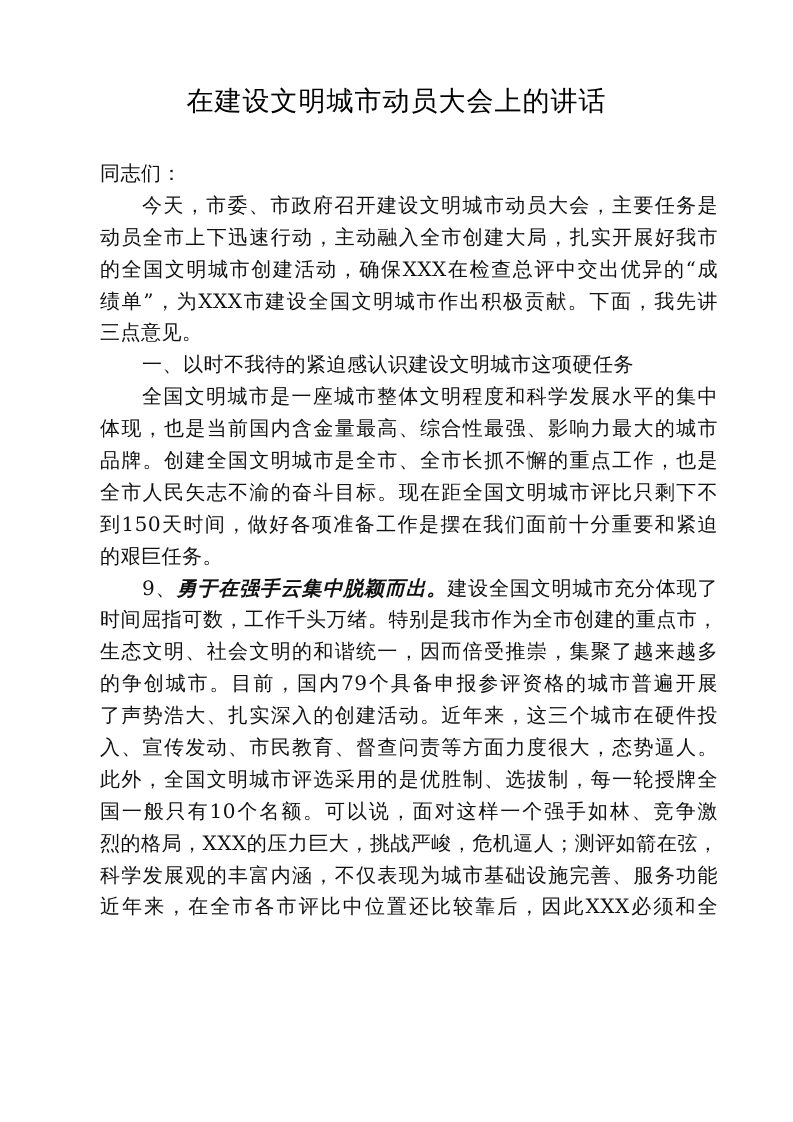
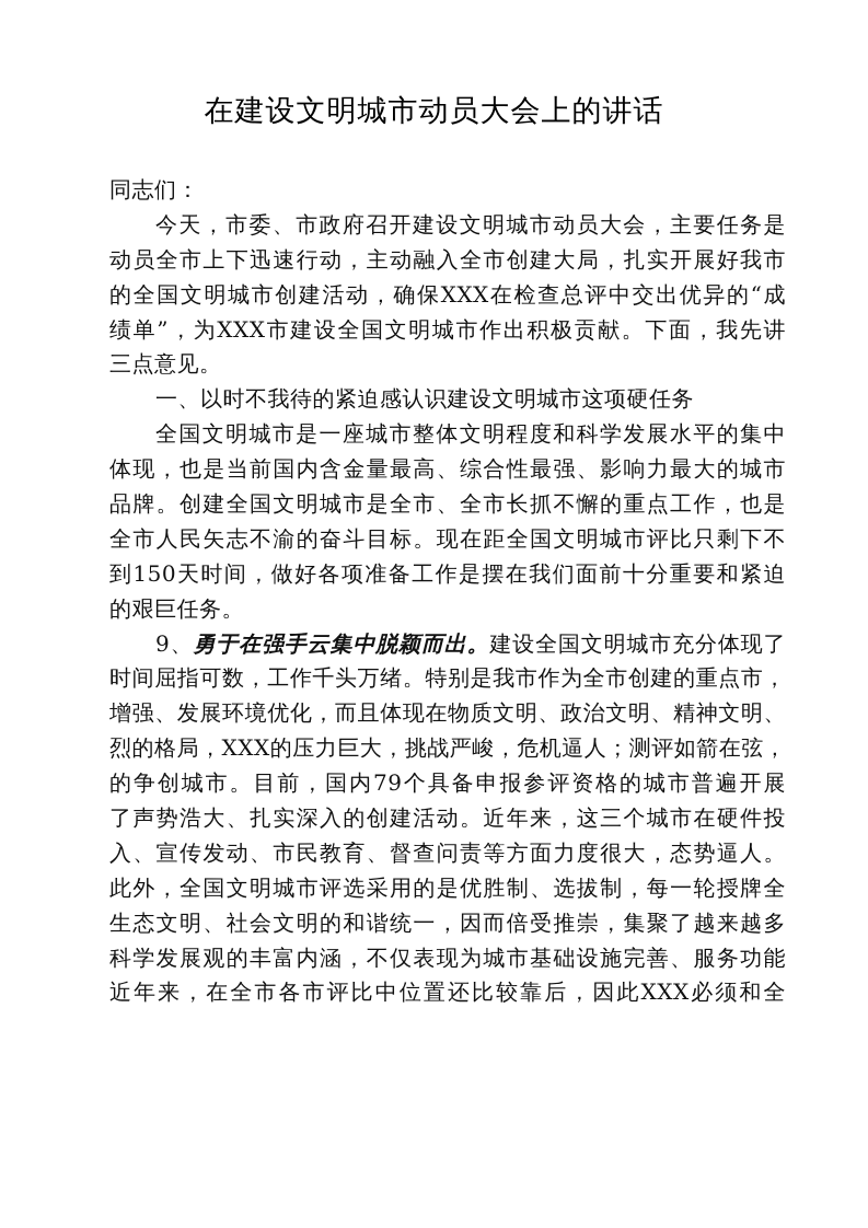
  在建设文明城市动员大会上的讲话
  同志们：
  今天，市委、市政府召开建设文明城市动员大会，主要任务是
  动员全市上下迅速行动，主动融入全市创建大局，扎实开展好我市
  的全国文明城市创建活动，确保XXX在检查总评中交出优异的“成
  绩单”，为XXX市建设全国文明城市作出积极贡献。下面，我先讲
  三点意见。
  一、以时不我待的紧迫感认识建设文明城市这项硬任务
  全国文明城市是一座城市整体文明程度和科学发展水平的集中
  体现，也是当前国内含金量最高、综合性最强、影响力最大的城市
  品牌。创建全国文明城市是全市、全市长抓不懈的重点工作，也是
  全市人民矢志不渝的奋斗目标。现在距全国文明城市评比只剩下不
  到150天时间，做好各项准备工作是摆在我们面前十分重要和紧迫
  的艰巨任务。
  9、勇于在强手云集中脱颖而出。建设全国文明城市充分体现了
  时间屈指可数，工作千头万绪。特别是我市作为全市创建的重点市，
+ 增强、发展环境优化，而且体现在物质文明、政治文明、精神文明、
- 生态文明、社会文明的和谐统一，因而倍受推崇，集聚了越来越多
+ 烈的格局，XXX的压力巨大，挑战严峻，危机逼人；测评如箭在弦，
  的争创城市。目前，国内79个具备申报参评资格的城市普遍开展
  了声势浩大、扎实深入的创建活动。近年来，这三个城市在硬件投
  入、宣传发动、市民教育、督查问责等方面力度很大，态势逼人。
  此外，全国文明城市评选采用的是优胜制、选拔制，每一轮授牌全
- 国一般只有10个名额。可以说，面对这样一个强手如林、竞争激
- 烈的格局，XXX的压力巨大，挑战严峻，危机逼人；测评如箭在弦，
+ 生态文明、社会文明的和谐统一，因而倍受推崇，集聚了越来越多
  科学发展观的丰富内涵，不仅表现为城市基础设施完善、服务功能
  近年来，在全市各市评比中位置还比较靠后，因此XXX必须和全
